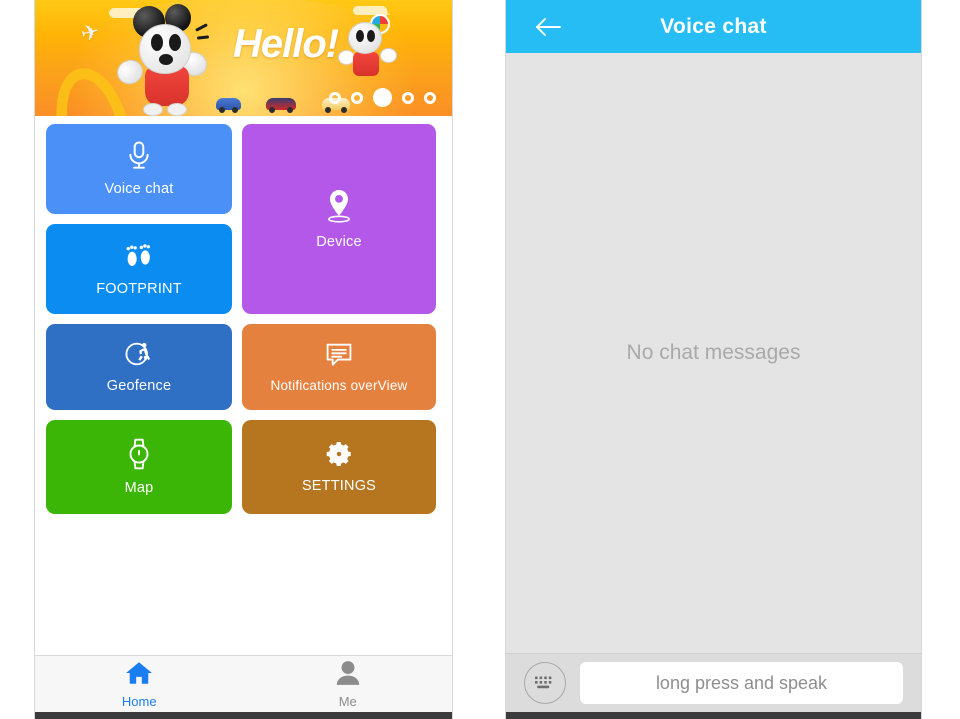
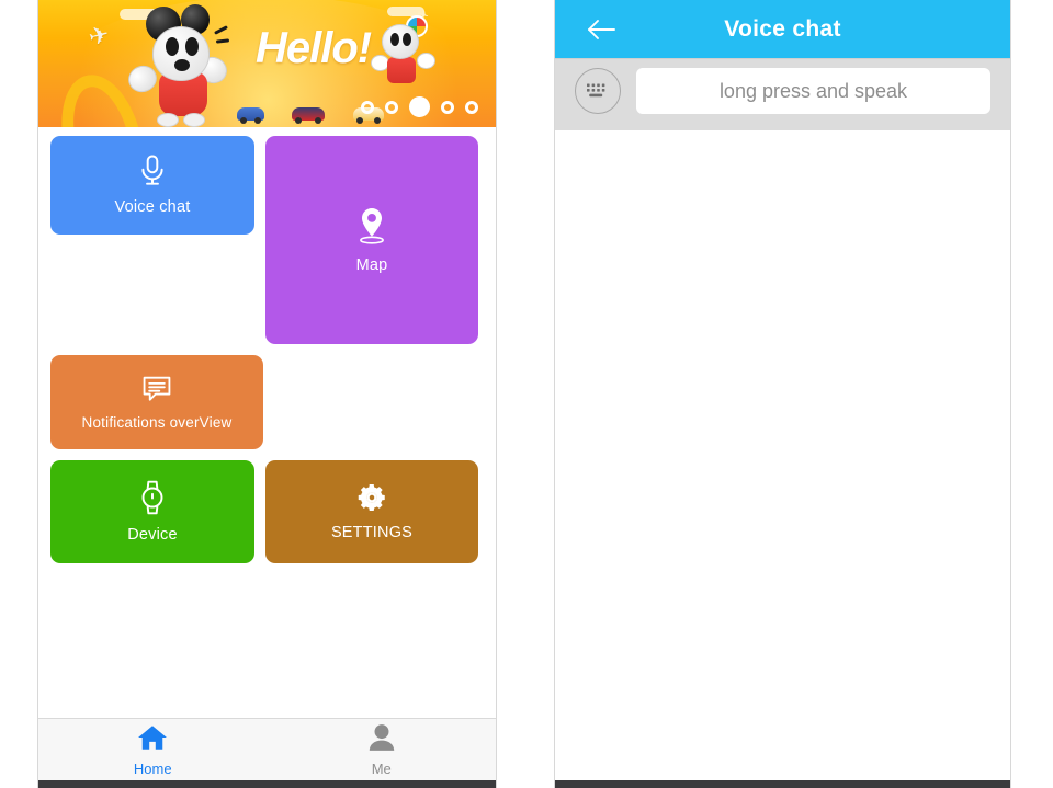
  Hello!
  Voice chat
- FOOTPRINT
- Device
+ Map
- Geofence
  Notifications overView
- Map
+ Device
  SETTINGS
  Home
  Me
  Voice chat
- No chat messages
  long press and speak
